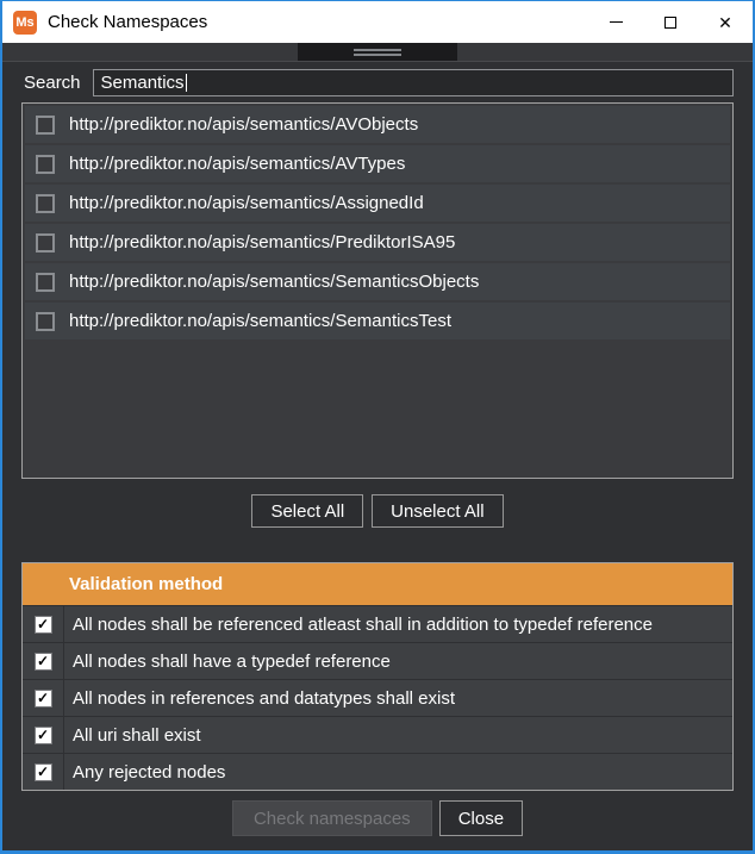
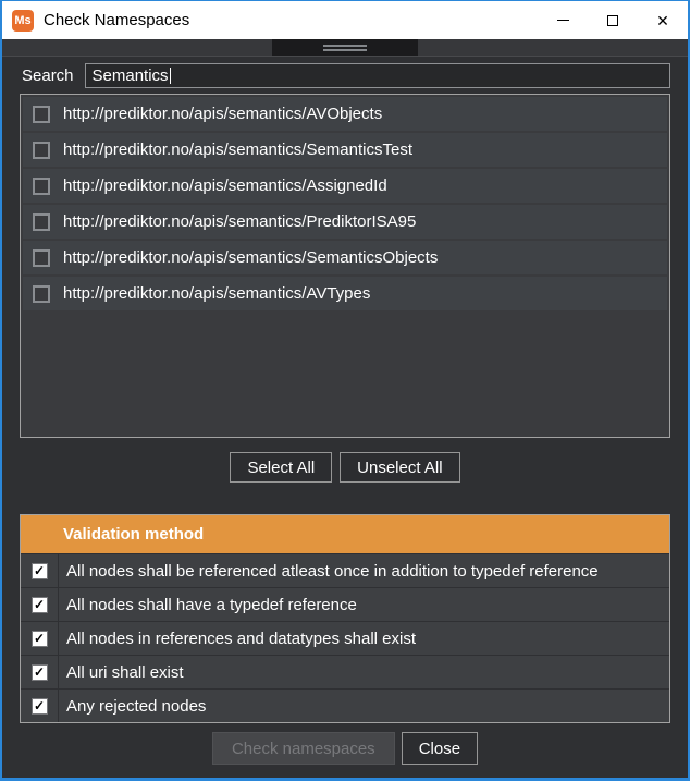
  Ms
  Check Namespaces
  ✕
  Search
  Semantics
  http://prediktor.no/apis/semantics/AVObjects
- http://prediktor.no/apis/semantics/AVTypes
+ http://prediktor.no/apis/semantics/SemanticsTest
  http://prediktor.no/apis/semantics/AssignedId
  http://prediktor.no/apis/semantics/PrediktorISA95
  http://prediktor.no/apis/semantics/SemanticsObjects
- http://prediktor.no/apis/semantics/SemanticsTest
+ http://prediktor.no/apis/semantics/AVTypes
  Select All
  Unselect All
  Validation method
  ✓
- All nodes shall be referenced atleast shall in addition to typedef reference
+ All nodes shall be referenced atleast once in addition to typedef reference
  ✓
  All nodes shall have a typedef reference
  ✓
  All nodes in references and datatypes shall exist
  ✓
  All uri shall exist
  ✓
  Any rejected nodes
  Check namespaces
  Close
